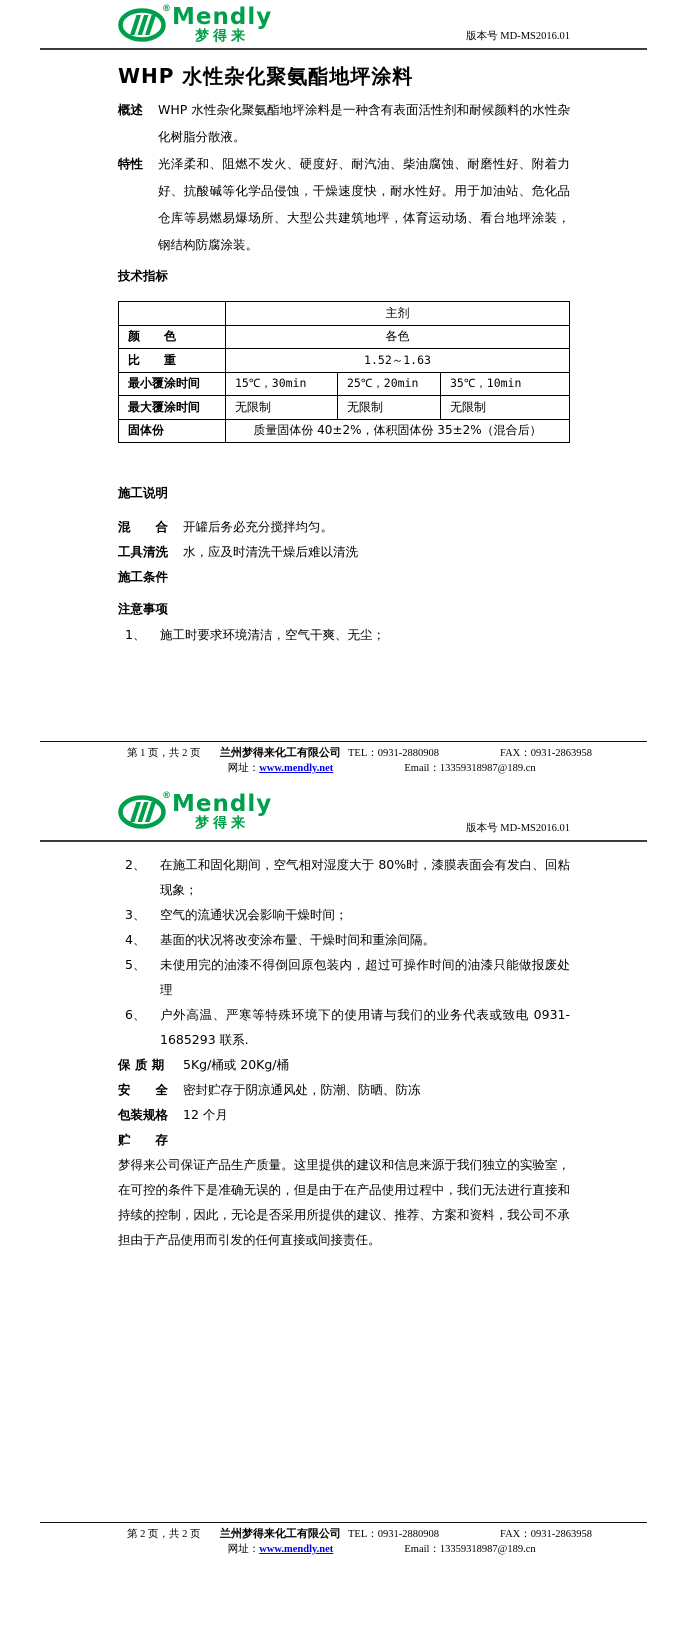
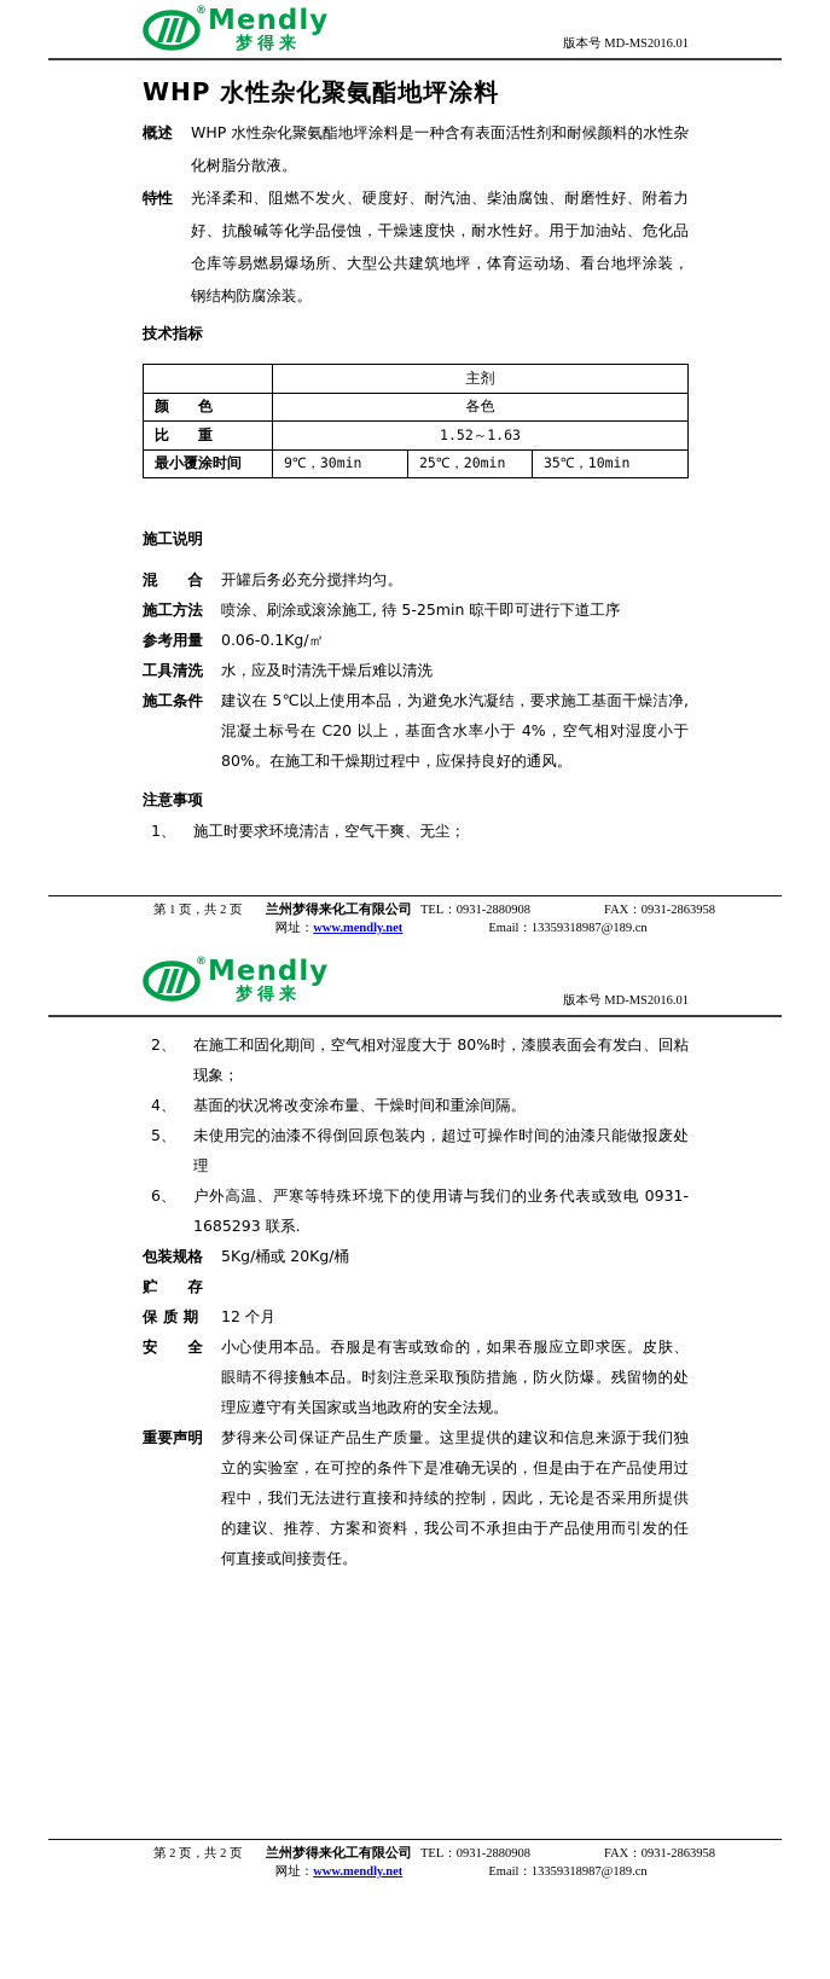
  ®
  Mendly
  梦得来
  版本号 MD-MS2016.01
  WHP 水性杂化聚氨酯地坪涂料
  概述
  WHP 水性杂化聚氨酯地坪涂料是一种含有表面活性剂和耐候颜料的水性杂化树脂分散液。
  特性
  光泽柔和、阻燃不发火、硬度好、耐汽油、柴油腐蚀、耐磨性好、附着力好、抗酸碱等化学品侵蚀，干燥速度快，耐水性好。用于加油站、危化品仓库等易燃易爆场所、大型公共建筑地坪，体育运动场、看台地坪涂装，钢结构防腐涂装。
  技术指标
  	主剂
  颜 色	各色
  比 重	1.52～1.63
- 最小覆涂时间	15℃，30min	25℃，20min	35℃，10min
+ 最小覆涂时间	9℃，30min	25℃，20min	35℃，10min
- 最大覆涂时间	无限制	无限制	无限制
- 固体份	质量固体份 40±2%，体积固体份 35±2%（混合后）
  施工说明
  混 合
  开罐后务必充分搅拌均匀。
+ 施工方法
+ 喷涂、刷涂或滚涂施工, 待 5-25min 晾干即可进行下道工序
+ 参考用量
+ 0.06-0.1Kg/㎡
  工具清洗
  水，应及时清洗干燥后难以清洗
  施工条件
+ 建议在 5℃以上使用本品，为避免水汽凝结，要求施工基面干燥洁净, 混凝土标号在 C20 以上，基面含水率小于 4%，空气相对湿度小于 80%。在施工和干燥期过程中，应保持良好的通风。
  注意事项
  1、
  施工时要求环境清洁，空气干爽、无尘；
  第 1 页，共 2 页
  兰州梦得来化工有限公司
  网址：www.mendly.net
  TEL：0931-2880908
  FAX：0931-2863958
  Email：13359318987@189.cn
  ®
  Mendly
  梦得来
  版本号 MD-MS2016.01
  2、
  在施工和固化期间，空气相对湿度大于 80%时，漆膜表面会有发白、回粘现象；
- 3、
- 空气的流通状况会影响干燥时间；
  4、
  基面的状况将改变涂布量、干燥时间和重涂间隔。
  5、
  未使用完的油漆不得倒回原包装内，超过可操作时间的油漆只能做报废处理
  6、
  户外高温、严寒等特殊环境下的使用请与我们的业务代表或致电 0931-1685293 联系.
- 保 质 期
+ 包装规格
  5Kg/桶或 20Kg/桶
- 安 全
+ 贮 存
- 密封贮存于阴凉通风处，防潮、防晒、防冻
- 包装规格
+ 保 质 期
  12 个月
- 贮 存
+ 安 全
+ 小心使用本品。吞服是有害或致命的，如果吞服应立即求医。皮肤、眼睛不得接触本品。时刻注意采取预防措施，防火防爆。残留物的处理应遵守有关国家或当地政府的安全法规。
+ 重要声明
  梦得来公司保证产品生产质量。这里提供的建议和信息来源于我们独立的实验室，在可控的条件下是准确无误的，但是由于在产品使用过程中，我们无法进行直接和持续的控制，因此，无论是否采用所提供的建议、推荐、方案和资料，我公司不承担由于产品使用而引发的任何直接或间接责任。
  第 2 页，共 2 页
  兰州梦得来化工有限公司
  网址：www.mendly.net
  TEL：0931-2880908
  FAX：0931-2863958
  Email：13359318987@189.cn
